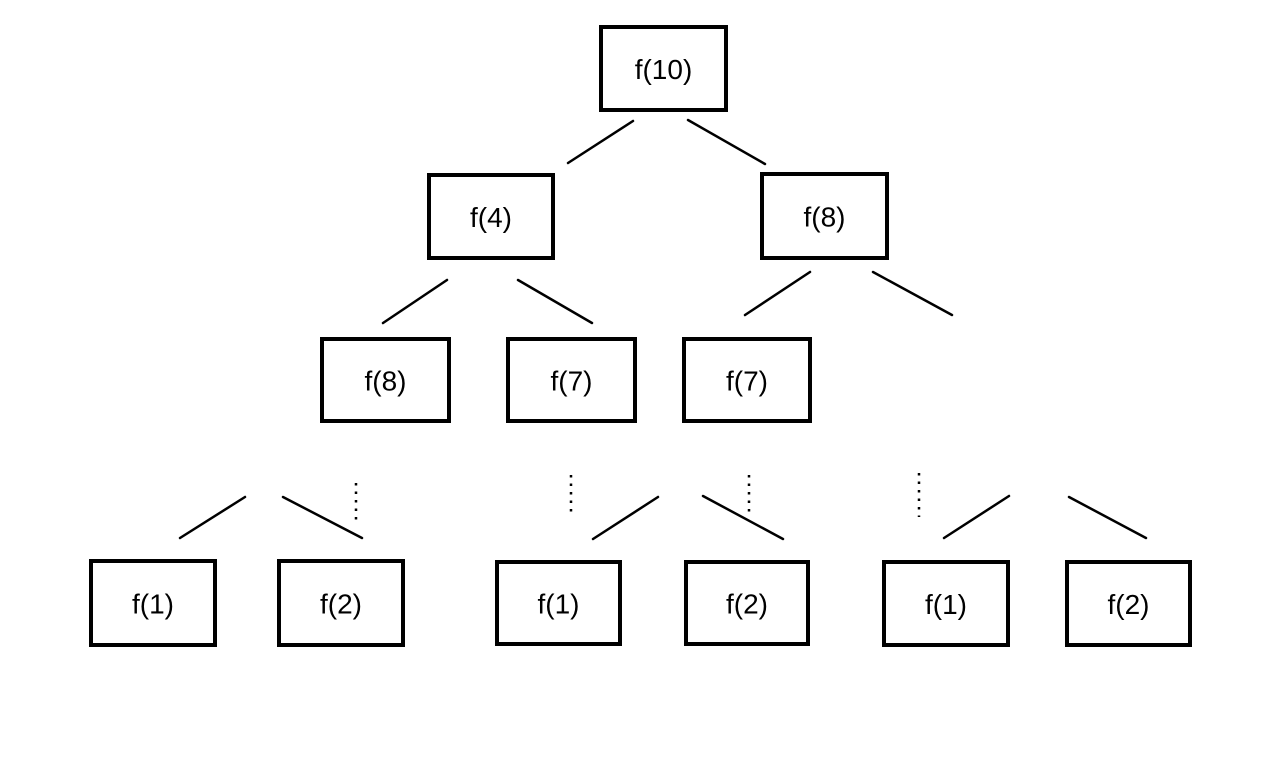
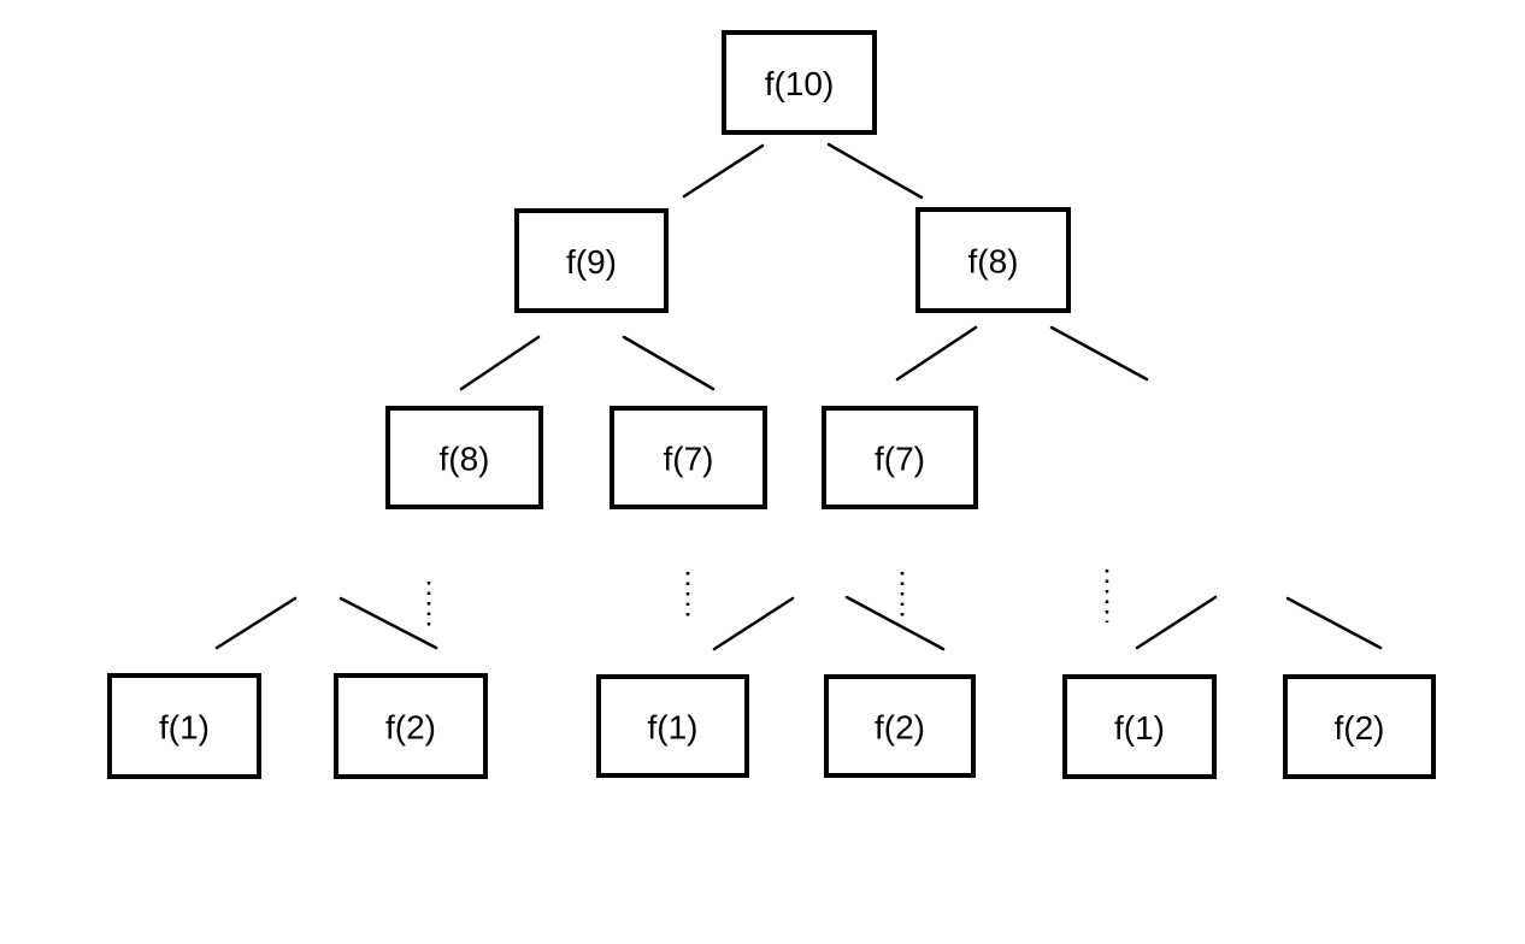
  f(10)
- f(4)
+ f(9)
  f(8)
  f(8)
  f(7)
  f(7)
  f(1)
  f(2)
  f(1)
  f(2)
  f(1)
  f(2)
